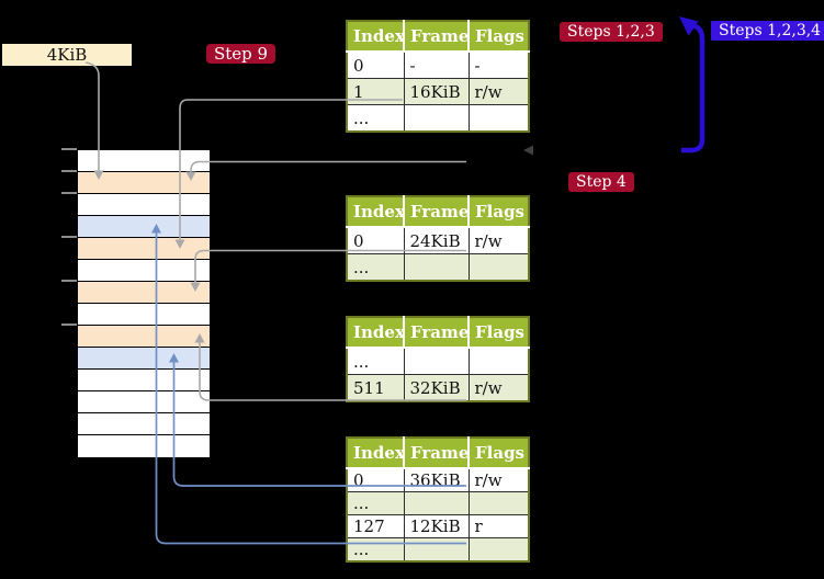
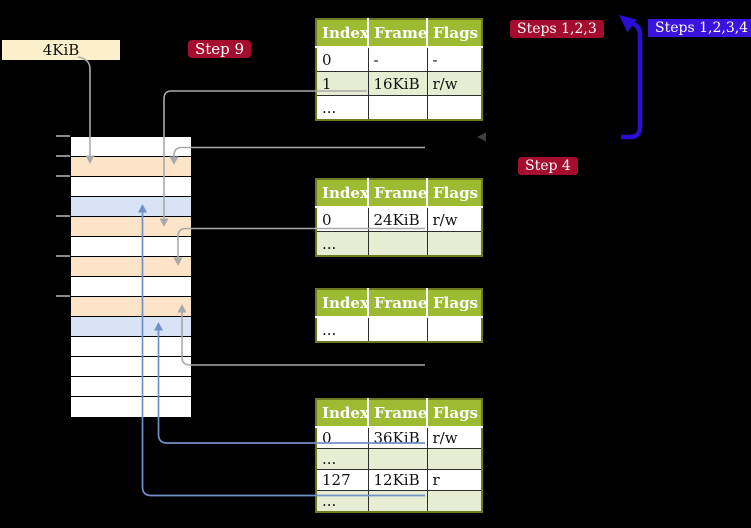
  4KiB
  Step 9
  Steps 1,2,3
  Steps 1,2,3,4
  Step 4
  Index	Frame	Flags
  0	-	-
  1	16KiB	r/w
  ...
  Index	Frame	Flags
  0	24KiB	r/w
  ...
  Index	Frame	Flags
  ...
- 511	32KiB	r/w
  Index	Frame	Flags
  0	36KiB	r/w
  ...
  127	12KiB	r
  ...
